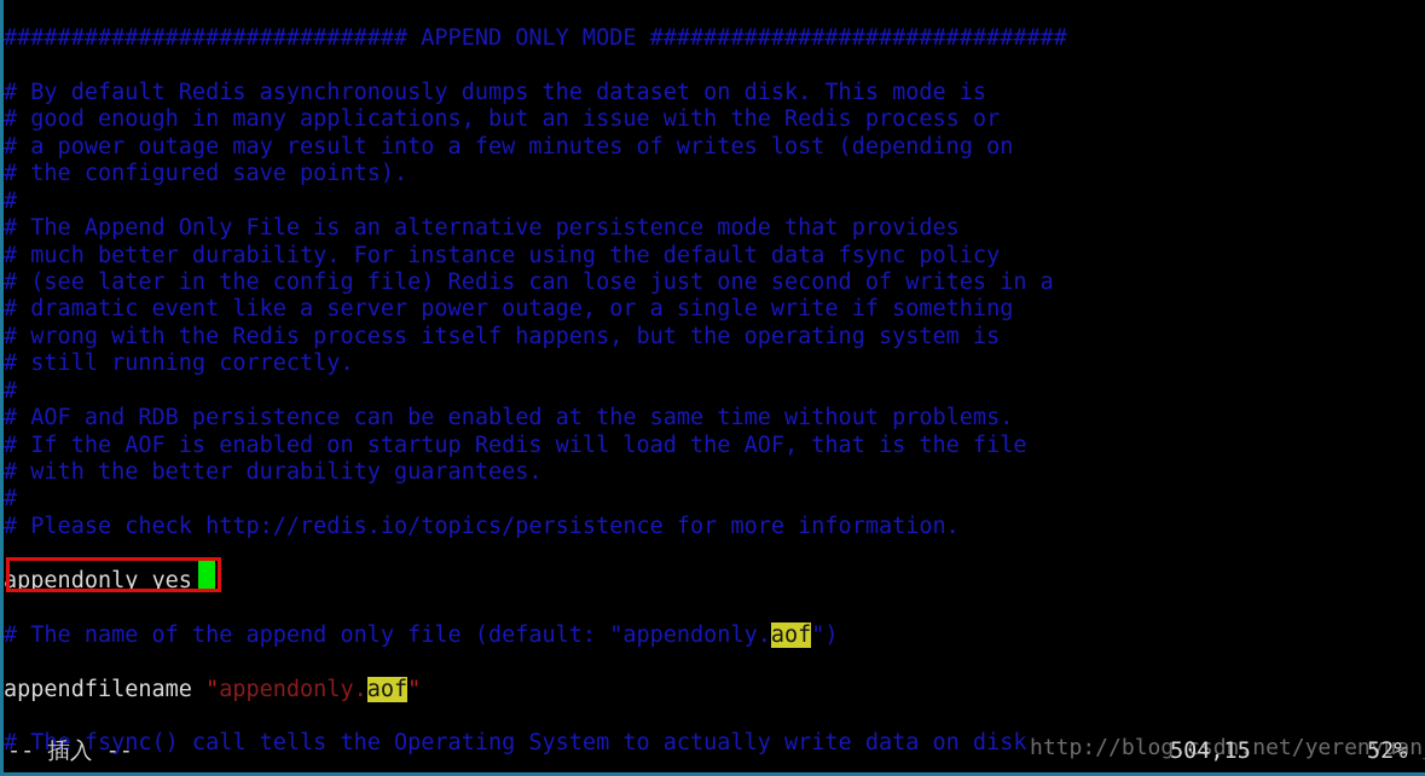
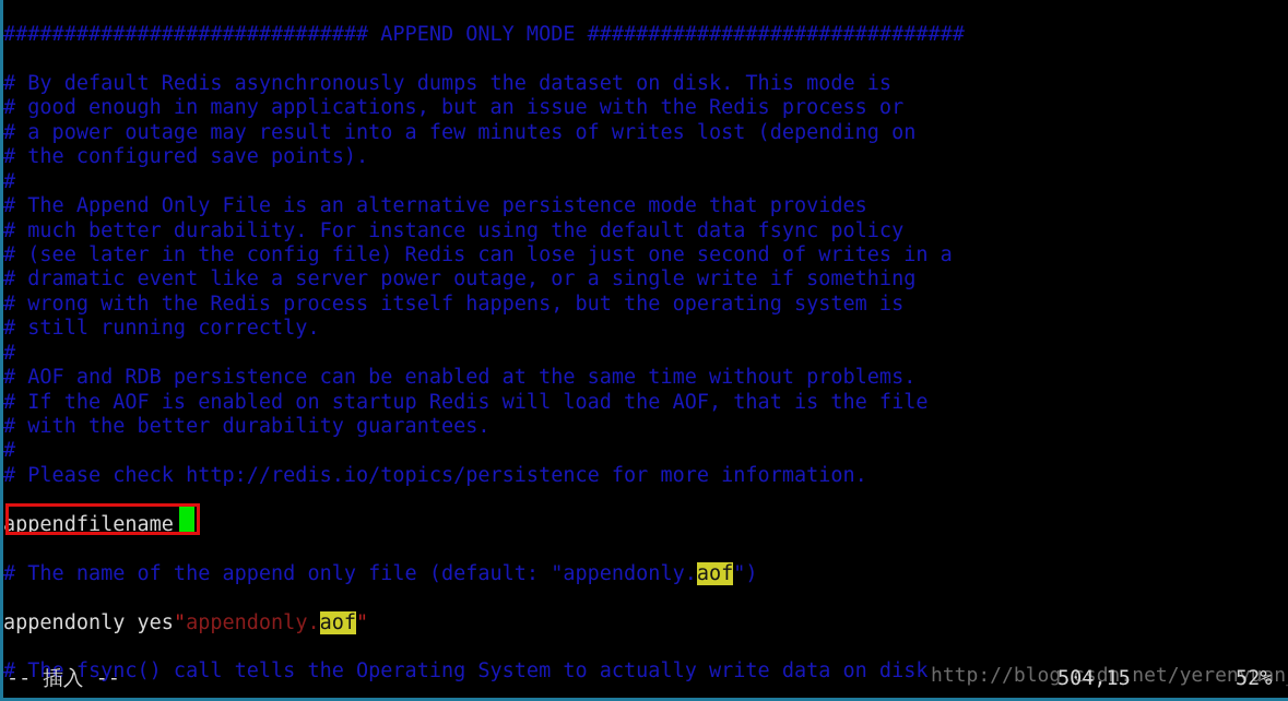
  ############################## APPEND ONLY MODE ###############################
  # By default Redis asynchronously dumps the dataset on disk. This mode is
  # good enough in many applications, but an issue with the Redis process or
  # a power outage may result into a few minutes of writes lost (depending on
  # the configured save points).
  #
  # The Append Only File is an alternative persistence mode that provides
  # much better durability. For instance using the default data fsync policy
  # (see later in the config file) Redis can lose just one second of writes in a
  # dramatic event like a server power outage, or a single write if something
  # wrong with the Redis process itself happens, but the operating system is
  # still running correctly.
  #
  # AOF and RDB persistence can be enabled at the same time without problems.
  # If the AOF is enabled on startup Redis will load the AOF, that is the file
  # with the better durability guarantees.
  #
  # Please check http://redis.io/topics/persistence for more information.
- appendonly yes
+ appendfilename
  # The name of the append only file (default: "appendonly.aof")
- appendfilename "appendonly.aof"
+ appendonly yes"appendonly.aof"
  # The fsync() call tells the Operating System to actually write data on disk
  http://blog.csdn.net/yerenyuan
  -- 插入 --
  504,15
  52%
